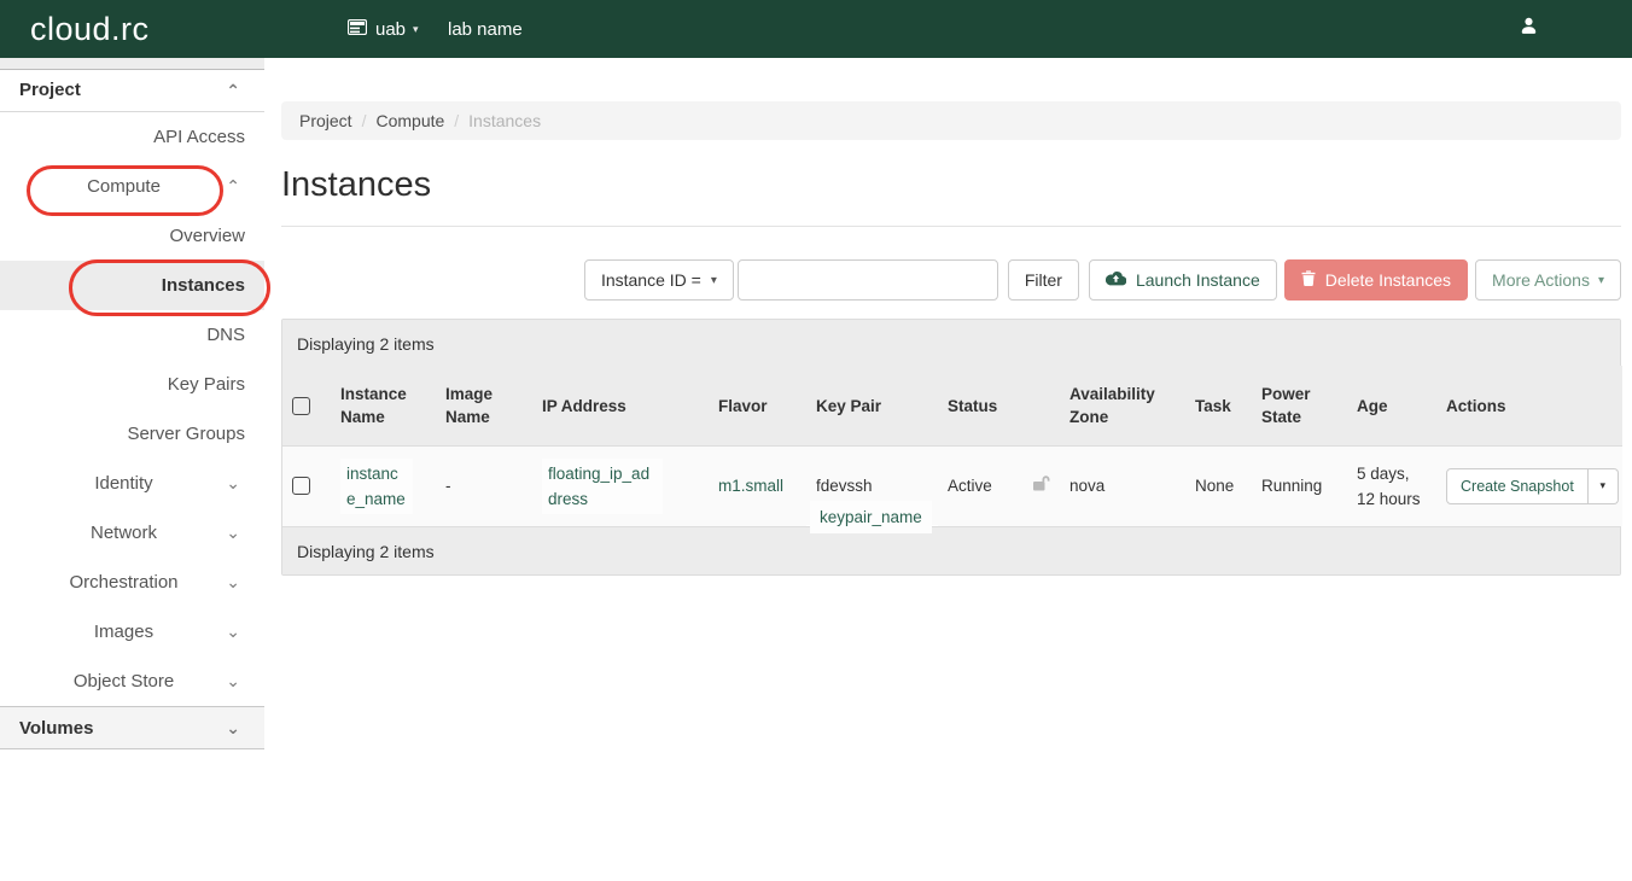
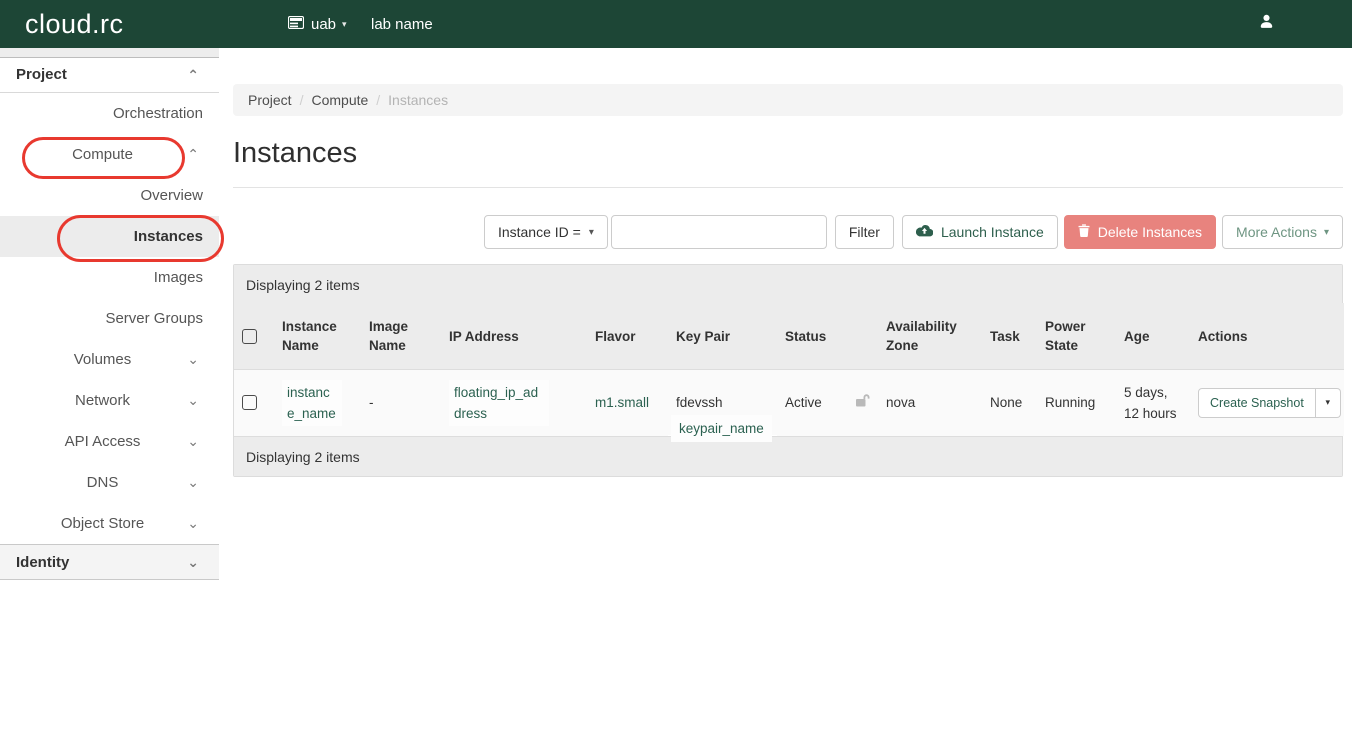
  cloud.rc
  uab
  ▾
  lab name
  Project
  ⌃
- API Access
+ Orchestration
  Compute
  ⌃
  Overview
  Instances
- DNS
+ Images
- Key Pairs
  Server Groups
- Identity
+ Volumes
  ⌄
  Network
  ⌄
- Orchestration
+ API Access
  ⌄
- Images
+ DNS
  ⌄
  Object Store
  ⌄
- Volumes
+ Identity
  ⌄
  Project
  /
  Compute
  /
  Instances
  Instances
  Instance ID =
  ▾
  Filter
  Launch Instance
  Delete Instances
  More Actions
  ▾
  Displaying 2 items
  	Instance Name	Image Name	IP Address	Flavor	Key Pair	Status		Availability Zone	Task	Power State	Age	Actions
  	instance_name	-	floating_ip_address	m1.small	fdevssh keypair_name	Active		nova	None	Running	5 days, 12 hours	Create Snapshot ▾
  Displaying 2 items
